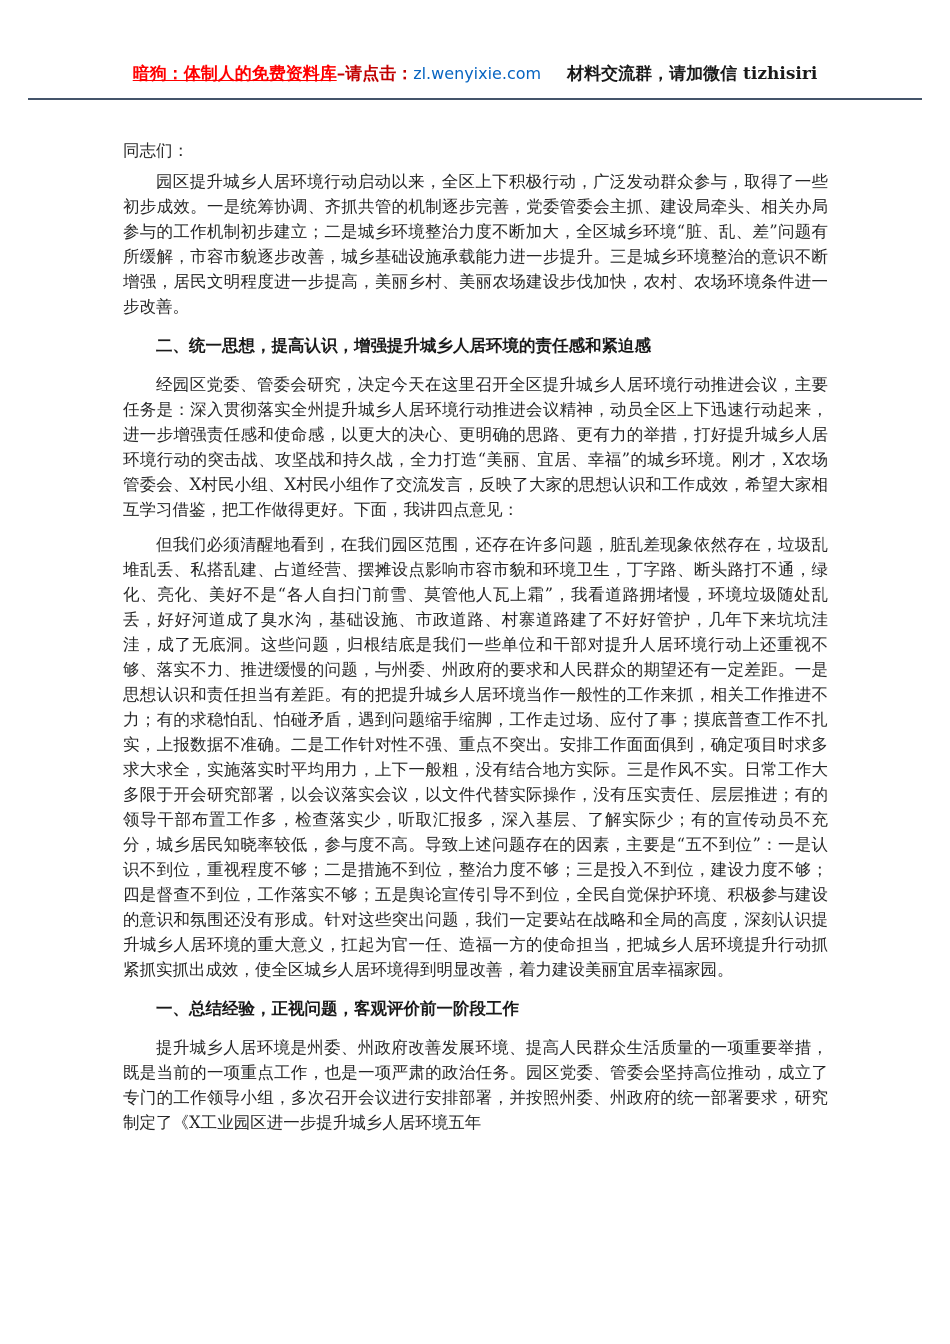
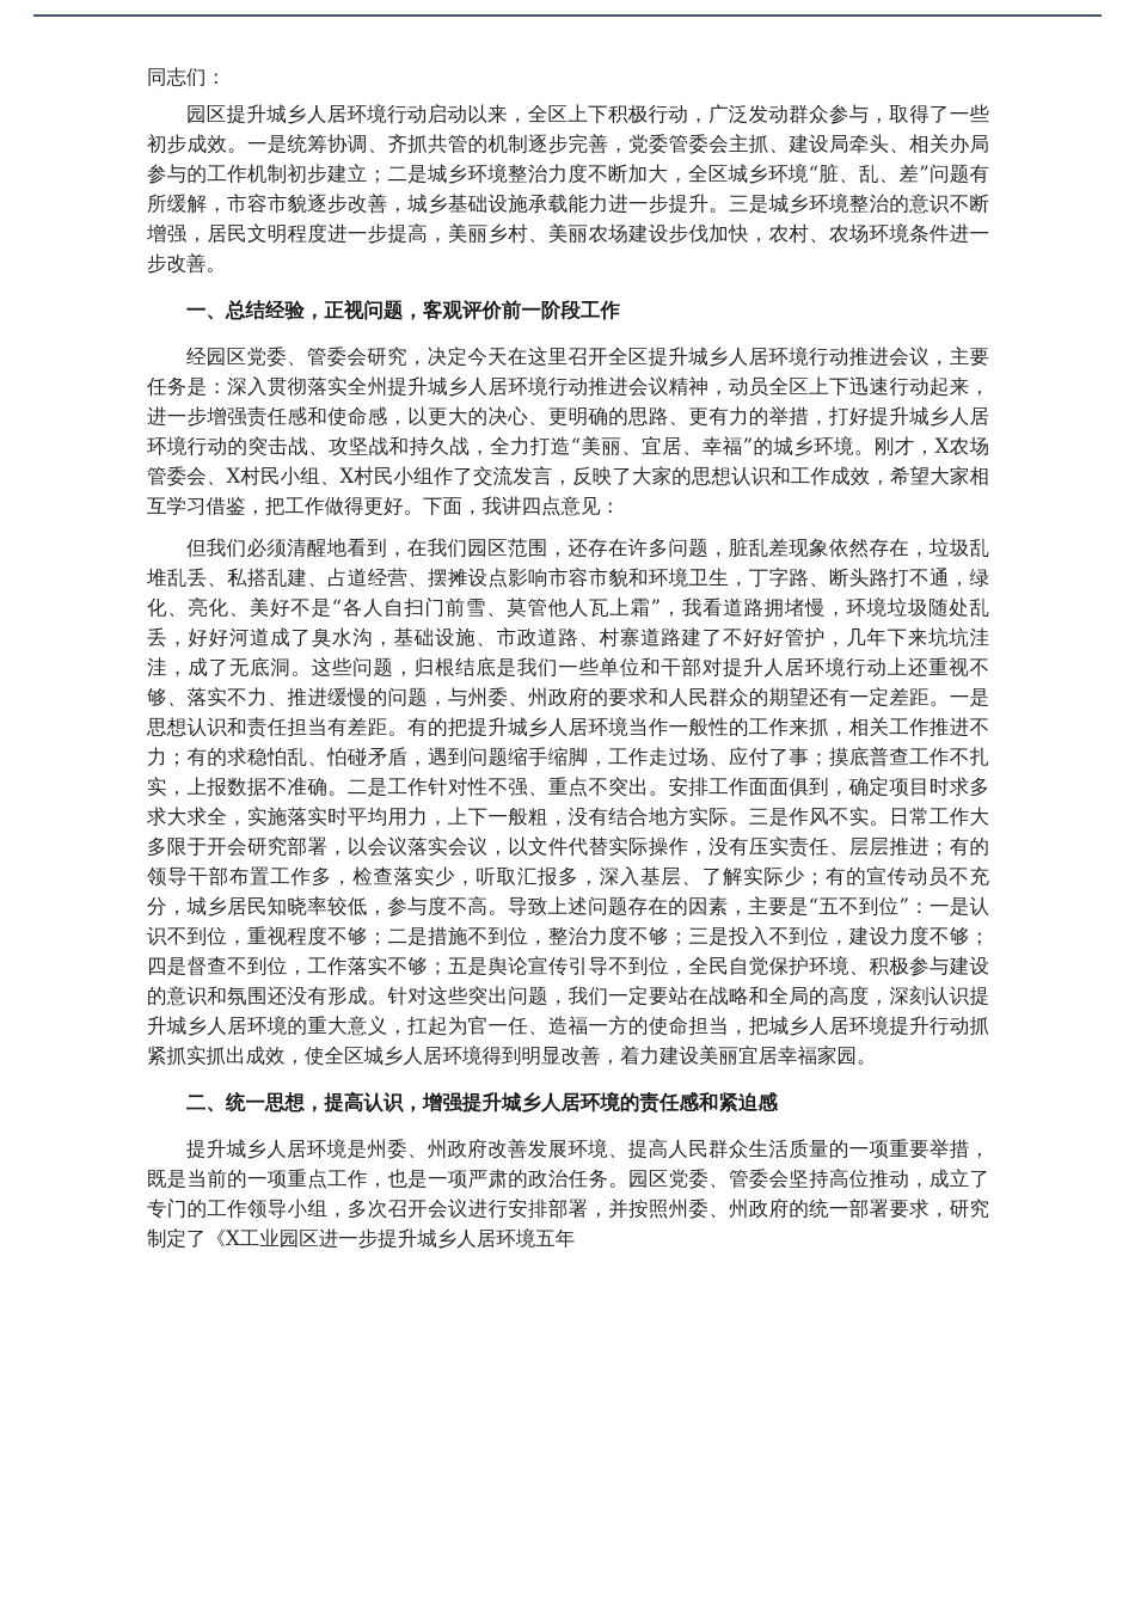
- 暗狗：体制人的免费资料库–请点击：zl.wenyixie.com 材料交流群，请加微信 tizhisiri
  同志们：
  园区提升城乡人居环境行动启动以来，全区上下积极行动，广泛发动群众参与，取得了一些初步成效。一是统筹协调、齐抓共管的机制逐步完善，党委管委会主抓、建设局牵头、相关办局参与的工作机制初步建立；二是城乡环境整治力度不断加大，全区城乡环境“脏、乱、差”问题有所缓解，市容市貌逐步改善，城乡基础设施承载能力进一步提升。三是城乡环境整治的意识不断增强，居民文明程度进一步提高，美丽乡村、美丽农场建设步伐加快，农村、农场环境条件进一步改善。
- 二、统一思想，提高认识，增强提升城乡人居环境的责任感和紧迫感
+ 一、总结经验，正视问题，客观评价前一阶段工作
  经园区党委、管委会研究，决定今天在这里召开全区提升城乡人居环境行动推进会议，主要任务是：深入贯彻落实全州提升城乡人居环境行动推进会议精神，动员全区上下迅速行动起来，进一步增强责任感和使命感，以更大的决心、更明确的思路、更有力的举措，打好提升城乡人居环境行动的突击战、攻坚战和持久战，全力打造“美丽、宜居、幸福”的城乡环境。刚才，X农场管委会、X村民小组、X村民小组作了交流发言，反映了大家的思想认识和工作成效，希望大家相互学习借鉴，把工作做得更好。下面，我讲四点意见：
  但我们必须清醒地看到，在我们园区范围，还存在许多问题，脏乱差现象依然存在，垃圾乱堆乱丢、私搭乱建、占道经营、摆摊设点影响市容市貌和环境卫生，丁字路、断头路打不通，绿化、亮化、美好不是“各人自扫门前雪、莫管他人瓦上霜”，我看道路拥堵慢，环境垃圾随处乱丢，好好河道成了臭水沟，基础设施、市政道路、村寨道路建了不好好管护，几年下来坑坑洼洼，成了无底洞。这些问题，归根结底是我们一些单位和干部对提升人居环境行动上还重视不够、落实不力、推进缓慢的问题，与州委、州政府的要求和人民群众的期望还有一定差距。一是思想认识和责任担当有差距。有的把提升城乡人居环境当作一般性的工作来抓，相关工作推进不力；有的求稳怕乱、怕碰矛盾，遇到问题缩手缩脚，工作走过场、应付了事；摸底普查工作不扎实，上报数据不准确。二是工作针对性不强、重点不突出。安排工作面面俱到，确定项目时求多求大求全，实施落实时平均用力，上下一般粗，没有结合地方实际。三是作风不实。日常工作大多限于开会研究部署，以会议落实会议，以文件代替实际操作，没有压实责任、层层推进；有的领导干部布置工作多，检查落实少，听取汇报多，深入基层、了解实际少；有的宣传动员不充分，城乡居民知晓率较低，参与度不高。导致上述问题存在的因素，主要是“五不到位”：一是认识不到位，重视程度不够；二是措施不到位，整治力度不够；三是投入不到位，建设力度不够；四是督查不到位，工作落实不够；五是舆论宣传引导不到位，全民自觉保护环境、积极参与建设的意识和氛围还没有形成。针对这些突出问题，我们一定要站在战略和全局的高度，深刻认识提升城乡人居环境的重大意义，扛起为官一任、造福一方的使命担当，把城乡人居环境提升行动抓紧抓实抓出成效，使全区城乡人居环境得到明显改善，着力建设美丽宜居幸福家园。
- 一、总结经验，正视问题，客观评价前一阶段工作
+ 二、统一思想，提高认识，增强提升城乡人居环境的责任感和紧迫感
  提升城乡人居环境是州委、州政府改善发展环境、提高人民群众生活质量的一项重要举措，既是当前的一项重点工作，也是一项严肃的政治任务。园区党委、管委会坚持高位推动，成立了专门的工作领导小组，多次召开会议进行安排部署，并按照州委、州政府的统一部署要求，研究制定了《X工业园区进一步提升城乡人居环境五年
